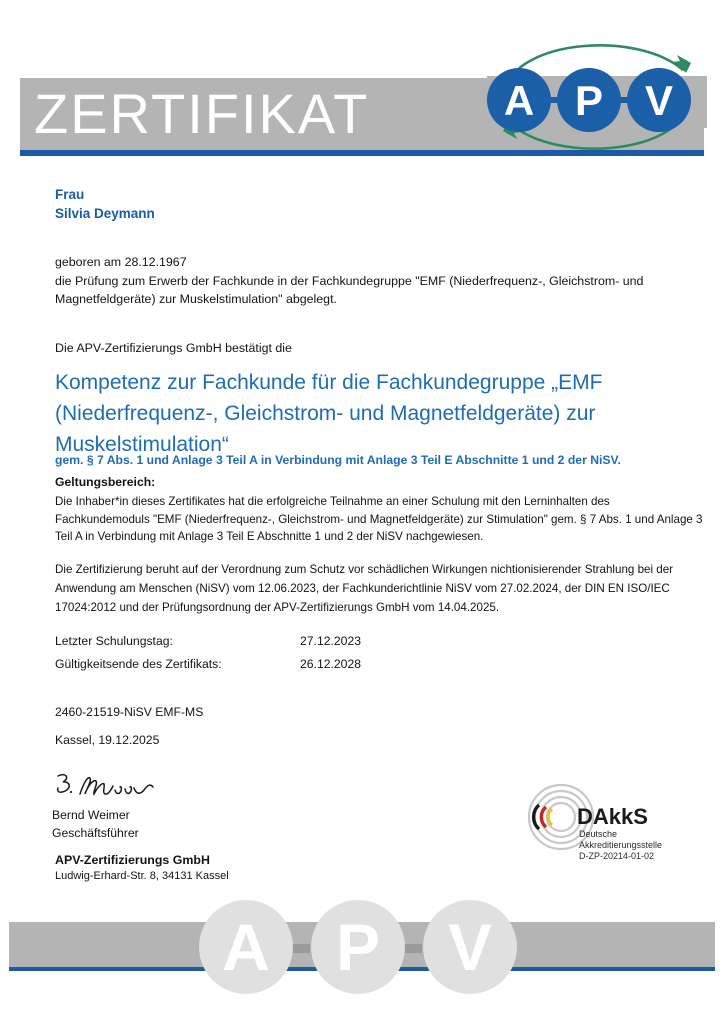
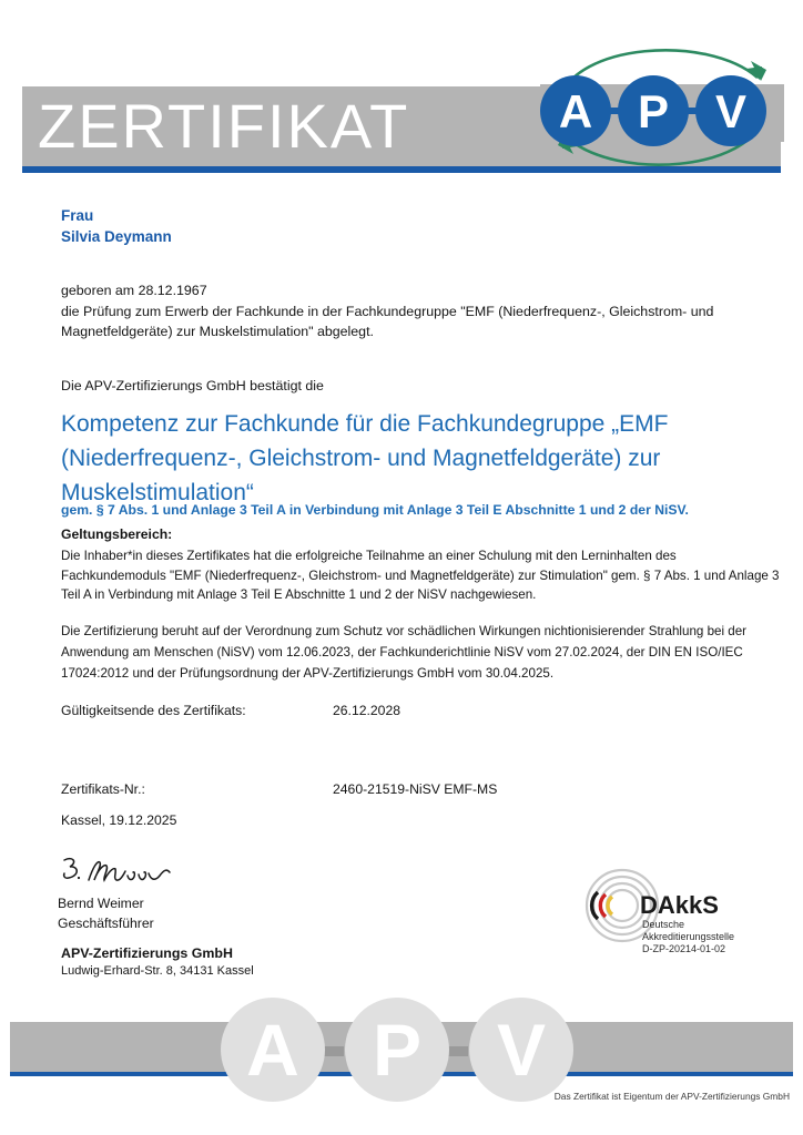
  ZERTIFIKAT
  A
  P
  V
  Frau
  Silvia Deymann
  geboren am 28.12.1967
  die Prüfung zum Erwerb der Fachkunde in der Fachkundegruppe "EMF (Niederfrequenz-, Gleichstrom- und Magnetfeldgeräte) zur Muskelstimulation" abgelegt.
  Die APV-Zertifizierungs GmbH bestätigt die
  Kompetenz zur Fachkunde für die Fachkundegruppe „EMF (Niederfrequenz-, Gleichstrom- und Magnetfeldgeräte) zur Muskelstimulation“
  gem. § 7 Abs. 1 und Anlage 3 Teil A in Verbindung mit Anlage 3 Teil E Abschnitte 1 und 2 der NiSV.
  Geltungsbereich:
  Die Inhaber*in dieses Zertifikates hat die erfolgreiche Teilnahme an einer Schulung mit den Lerninhalten des Fachkundemoduls "EMF (Niederfrequenz-, Gleichstrom- und Magnetfeldgeräte) zur Stimulation" gem. § 7 Abs. 1 und Anlage 3 Teil A in Verbindung mit Anlage 3 Teil E Abschnitte 1 und 2 der NiSV nachgewiesen.
- Die Zertifizierung beruht auf der Verordnung zum Schutz vor schädlichen Wirkungen nichtionisierender Strahlung bei der Anwendung am Menschen (NiSV) vom 12.06.2023, der Fachkunderichtlinie NiSV vom 27.02.2024, der DIN EN ISO/IEC 17024:2012 und der Prüfungsordnung der APV-Zertifizierungs GmbH vom 14.04.2025.
+ Die Zertifizierung beruht auf der Verordnung zum Schutz vor schädlichen Wirkungen nichtionisierender Strahlung bei der Anwendung am Menschen (NiSV) vom 12.06.2023, der Fachkunderichtlinie NiSV vom 27.02.2024, der DIN EN ISO/IEC 17024:2012 und der Prüfungsordnung der APV-Zertifizierungs GmbH vom 30.04.2025.
- Letzter Schulungstag:
- 27.12.2023
  Gültigkeitsende des Zertifikats:
  26.12.2028
+ Zertifikats-Nr.:
  2460-21519-NiSV EMF-MS
  Kassel, 19.12.2025
  Bernd Weimer
  Geschäftsführer
  APV-Zertifizierungs GmbH
  Ludwig-Erhard-Str. 8, 34131 Kassel
  DAkkS
  Deutsche
  Akkreditierungsstelle
  D-ZP-20214-01-02
  A
  P
  V
+ Das Zertifikat ist Eigentum der APV-Zertifizierungs GmbH
